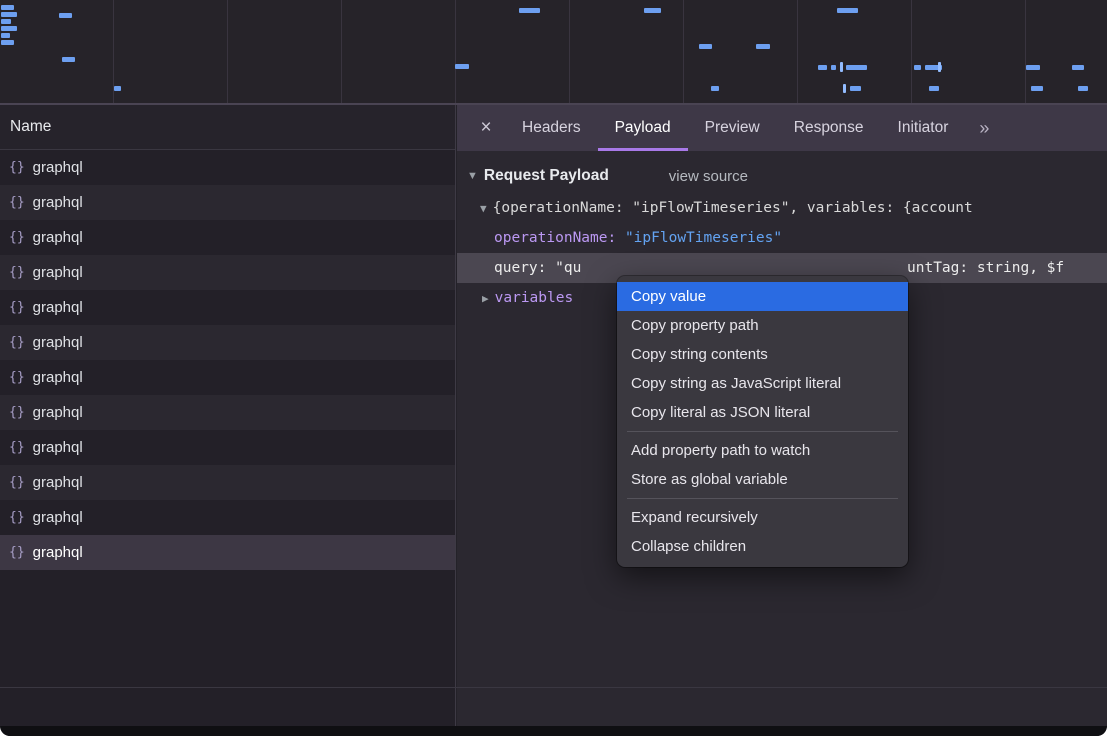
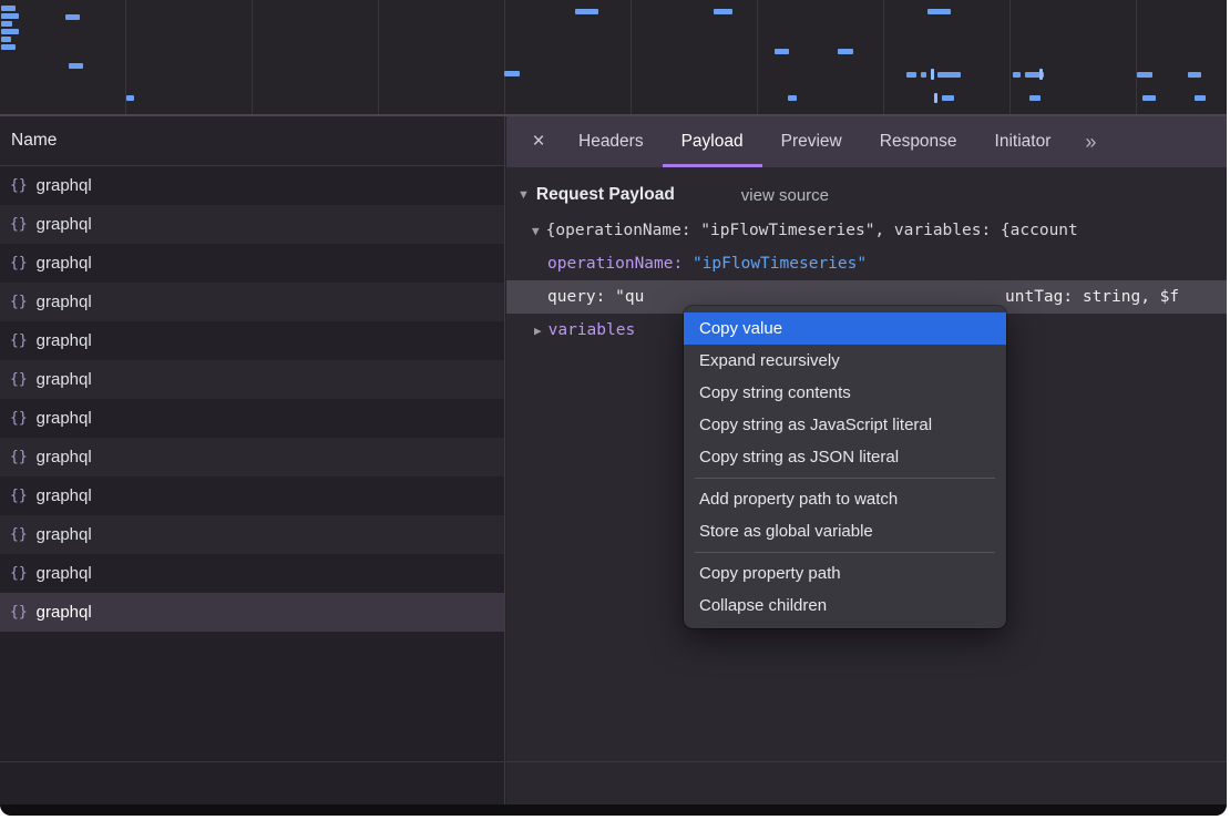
  Name
  {}
  graphql
  {}
  graphql
  {}
  graphql
  {}
  graphql
  {}
  graphql
  {}
  graphql
  {}
  graphql
  {}
  graphql
  {}
  graphql
  {}
  graphql
  {}
  graphql
  {}
  graphql
  ×
  Headers
  Payload
  Preview
  Response
  Initiator
  »
  ▼
  Request Payload
  view source
  ▼
  {operationName: "ipFlowTimeseries", variables: {account
  operationName:
  "ipFlowTimeseries"
  query:
  "qu
  untTag: string, $f
  ▶
  variables
  Copy value
- Copy property path
+ Expand recursively
  Copy string contents
  Copy string as JavaScript literal
- Copy literal as JSON literal
+ Copy string as JSON literal
  Add property path to watch
  Store as global variable
- Expand recursively
+ Copy property path
  Collapse children
